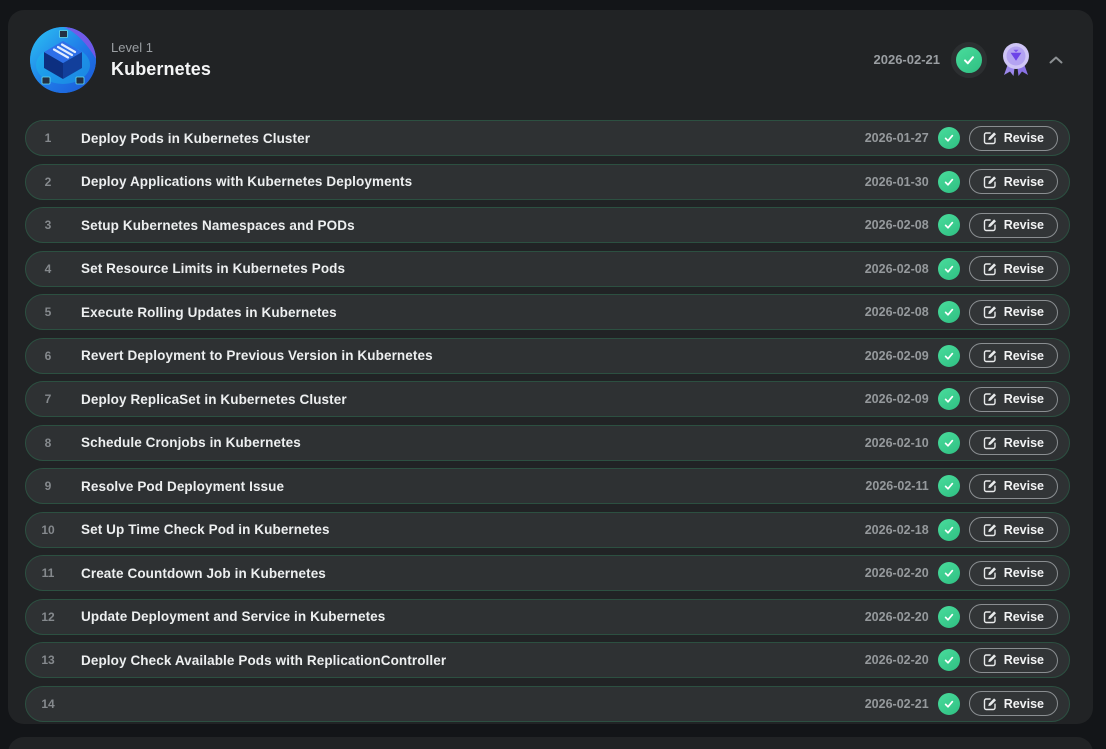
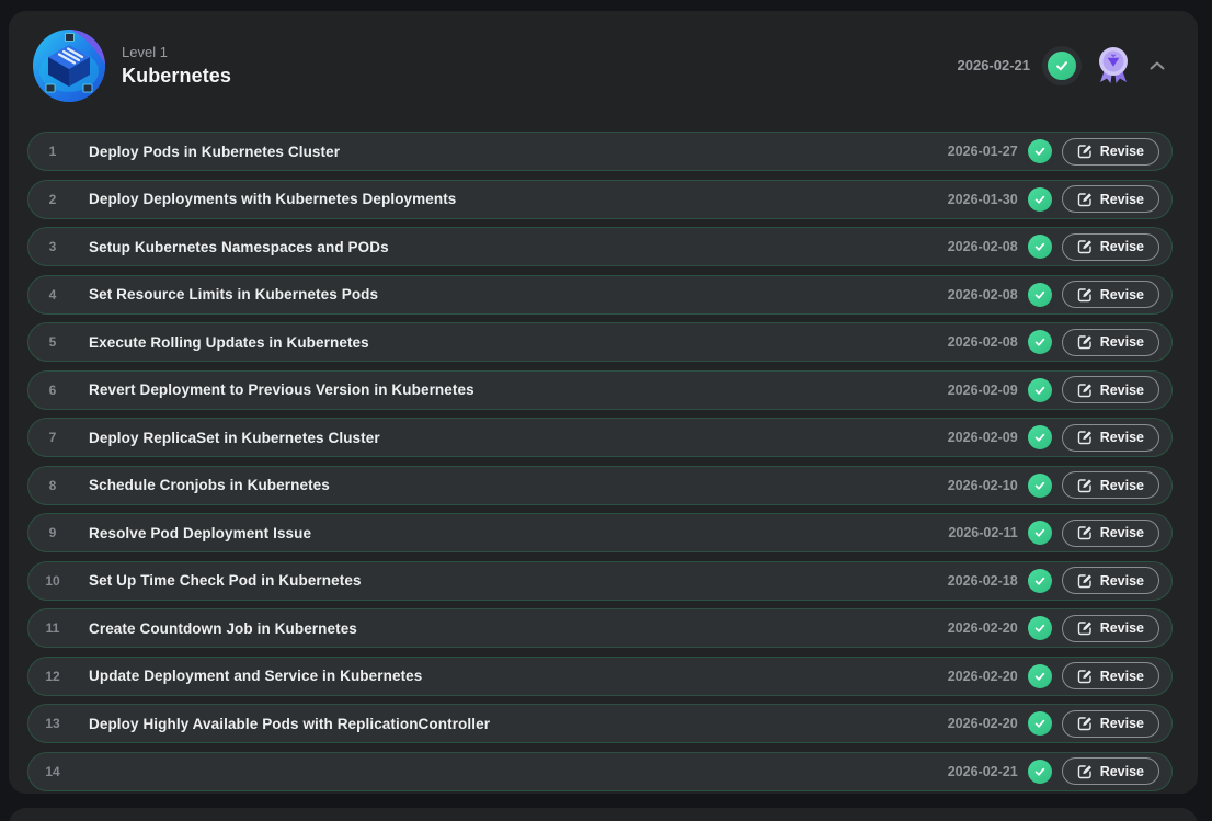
  Level 1
  Kubernetes
  2026-02-21
  1
  Deploy Pods in Kubernetes Cluster
  2026-01-27
  Revise
  2
- Deploy Applications with Kubernetes Deployments
+ Deploy Deployments with Kubernetes Deployments
  2026-01-30
  Revise
  3
  Setup Kubernetes Namespaces and PODs
  2026-02-08
  Revise
  4
  Set Resource Limits in Kubernetes Pods
  2026-02-08
  Revise
  5
  Execute Rolling Updates in Kubernetes
  2026-02-08
  Revise
  6
  Revert Deployment to Previous Version in Kubernetes
  2026-02-09
  Revise
  7
  Deploy ReplicaSet in Kubernetes Cluster
  2026-02-09
  Revise
  8
  Schedule Cronjobs in Kubernetes
  2026-02-10
  Revise
  9
  Resolve Pod Deployment Issue
  2026-02-11
  Revise
  10
  Set Up Time Check Pod in Kubernetes
  2026-02-18
  Revise
  11
  Create Countdown Job in Kubernetes
  2026-02-20
  Revise
  12
  Update Deployment and Service in Kubernetes
  2026-02-20
  Revise
  13
- Deploy Check Available Pods with ReplicationController
+ Deploy Highly Available Pods with ReplicationController
  2026-02-20
  Revise
  14
  2026-02-21
  Revise
